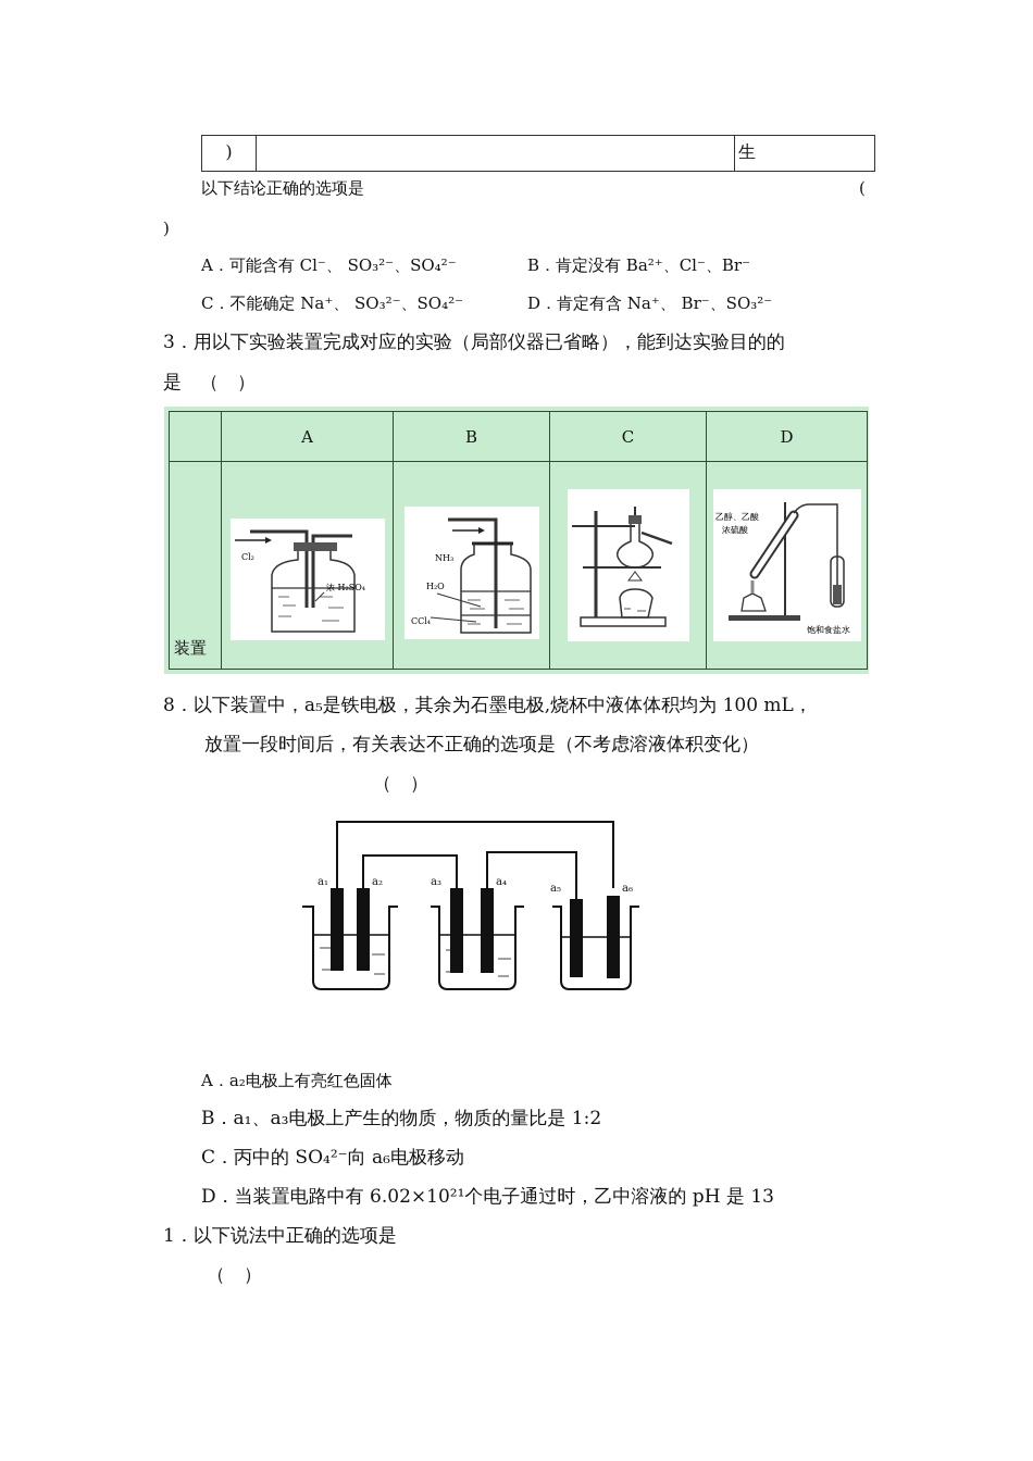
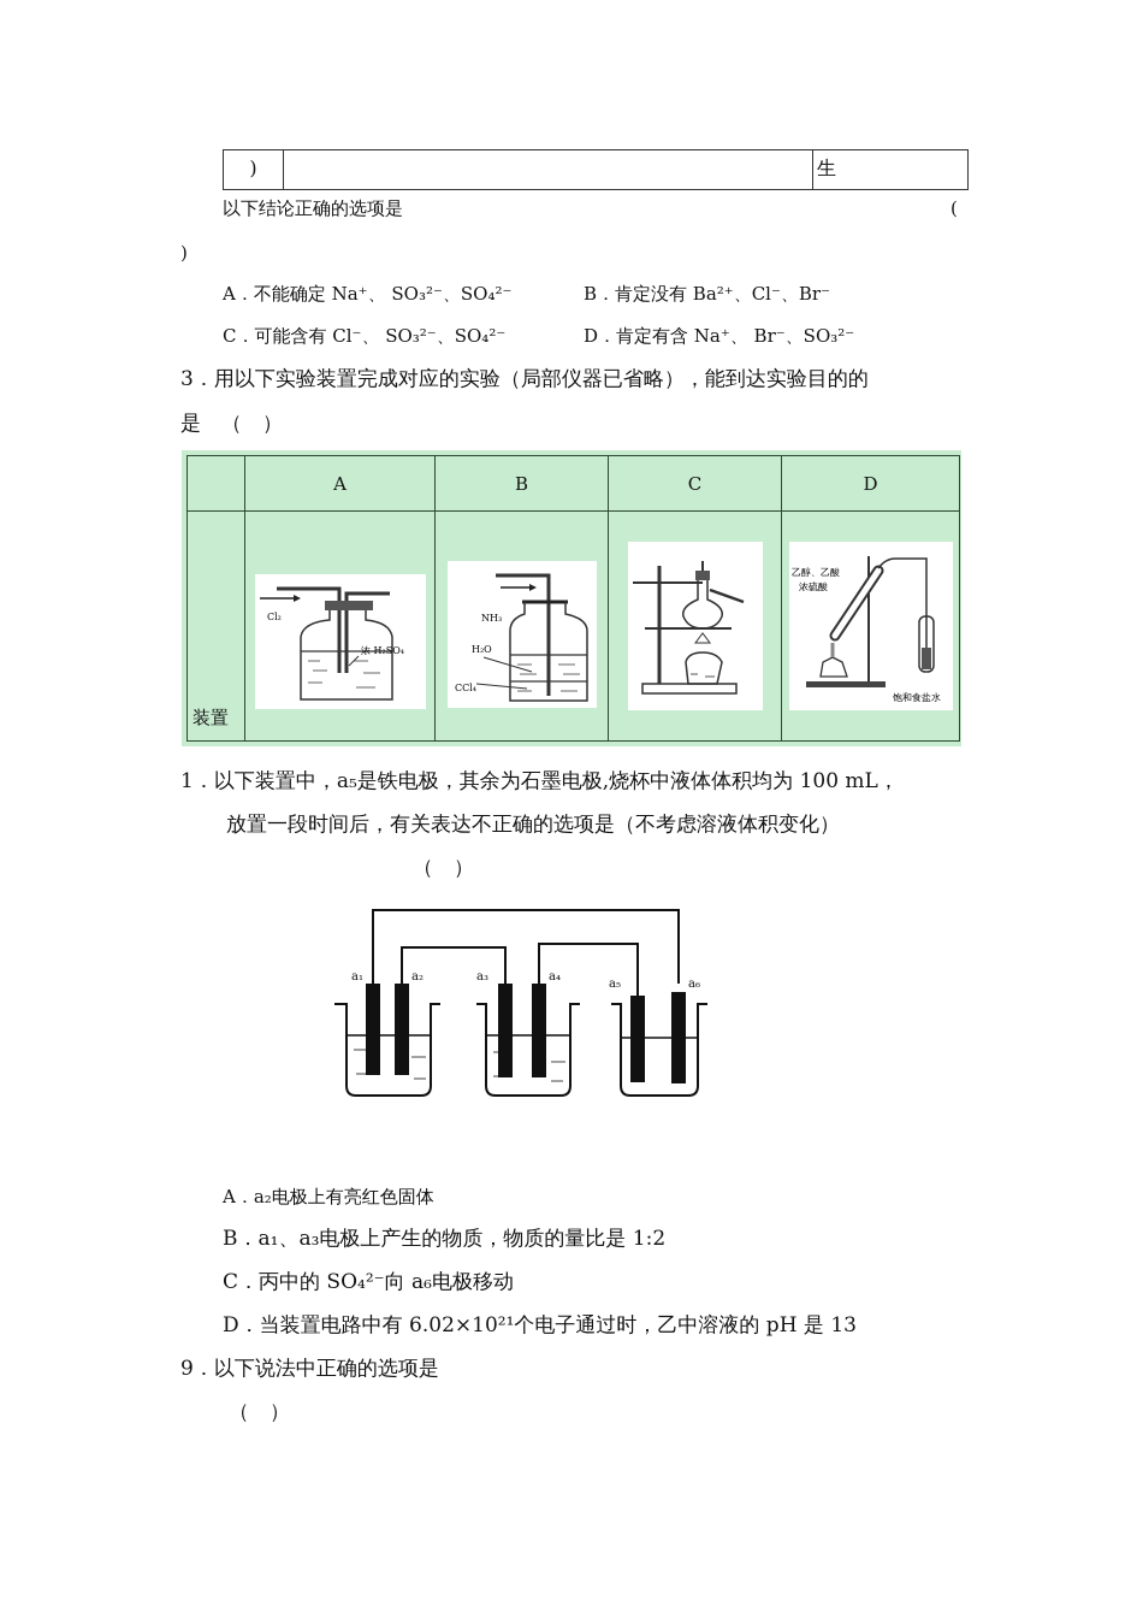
  )
  生
  以下结论正确的选项是
  (
  )
- A．可能含有 Cl⁻、 SO₃²⁻、SO₄²⁻
+ A．不能确定 Na⁺、 SO₃²⁻、SO₄²⁻
  B．肯定没有 Ba²⁺、Cl⁻、Br⁻
- C．不能确定 Na⁺、 SO₃²⁻、SO₄²⁻
+ C．可能含有 Cl⁻、 SO₃²⁻、SO₄²⁻
  D．肯定有含 Na⁺、 Br⁻、SO₃²⁻
  3．用以下实验装置完成对应的实验（局部仪器已省略），能到达实验目的的
  是 （ ）
  	A	B	C	D
  装置	Cl₂ 浓 H₂SO₄	NH₃ H₂O CCl₄		乙醇、乙酸 浓硫酸 饱和食盐水
- 8．以下装置中，a₅是铁电极，其余为石墨电极,烧杯中液体体积均为 100 mL，
+ 1．以下装置中，a₅是铁电极，其余为石墨电极,烧杯中液体体积均为 100 mL，
  放置一段时间后，有关表达不正确的选项是（不考虑溶液体积变化）
  （ ）
  a₁
  a₂
  a₃
  a₄
  a₅
  a₆
  A．a₂电极上有亮红色固体
  B．a₁、a₃电极上产生的物质，物质的量比是 1:2
  C．丙中的 SO₄²⁻向 a₆电极移动
  D．当装置电路中有 6.02×10²¹个电子通过时，乙中溶液的 pH 是 13
- 1．以下说法中正确的选项是
+ 9．以下说法中正确的选项是
  （ ）
